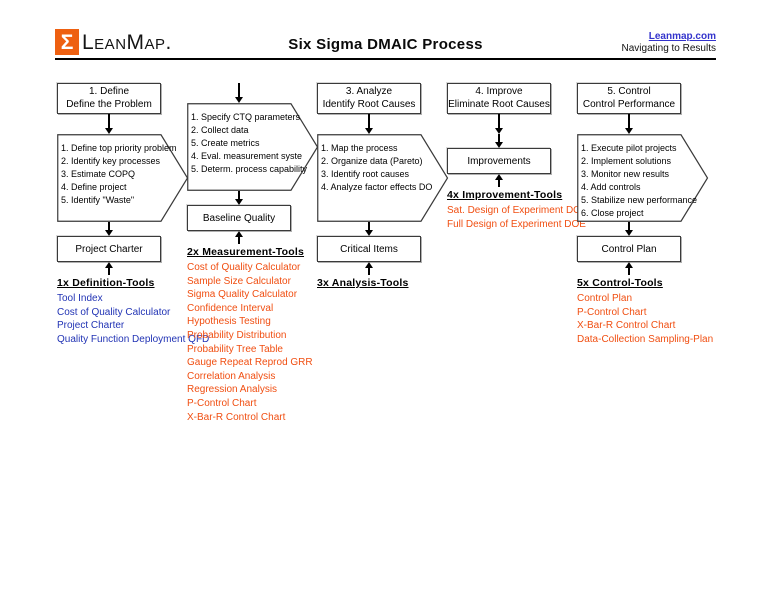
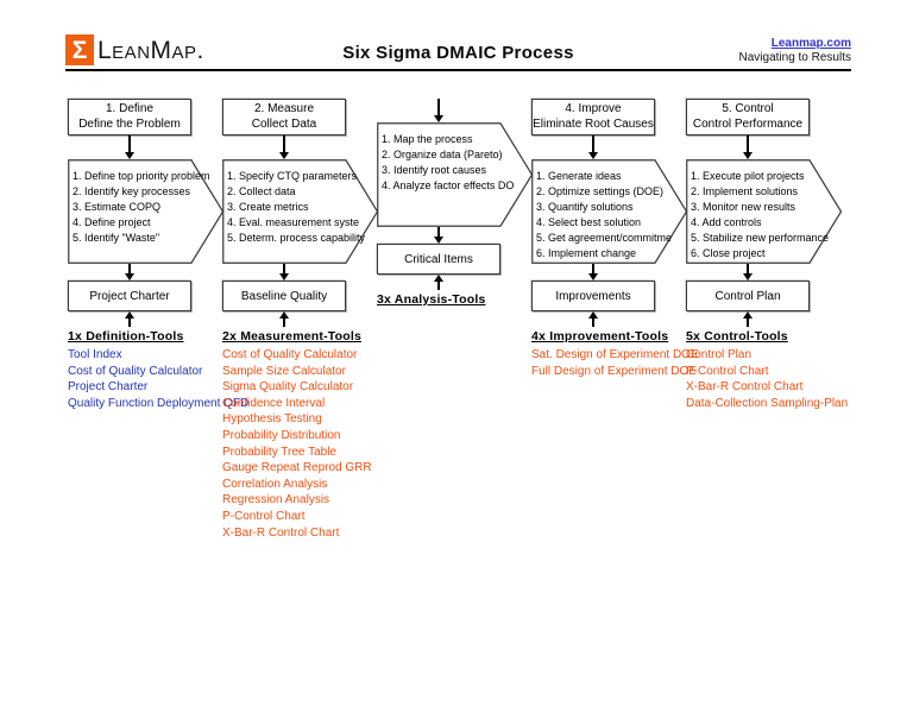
  Σ
  LeanMap.
  Six Sigma DMAIC Process
  Leanmap.com
  Navigating to Results
  1. Define
  Define the Problem
  1. Define top priority problem
  2. Identify key processes
  3. Estimate COPQ
  4. Define project
  5. Identify "Waste"
  Project Charter
  1x Definition-Tools
  Tool Index
  Cost of Quality Calculator
  Project Charter
  Quality Function Deployment
+ 2. Measure
+ Collect Data
  1. Specify CTQ parameters
  2. Collect data
- 5. Create metrics
+ 3. Create metrics
  4. Eval. measurement syste
  5. Determ. process capability
  Baseline Quality
  2x Measurement-Tools
  Cost of Quality Calculator
  Sample Size Calculator
  Sigma Quality Calculator
  Confidence Interval
  Hypothesis Testing
  Probability Distribution
  Probability Tree Table
  Gauge Repeat Reprod GRR
  Correlation Analysis
  Regression Analysis
  P-Control Chart
  X-Bar-R Control Chart
- 3. Analyze
- Identify Root Causes
  1. Map the process
  2. Organize data (Pareto)
  3. Identify root causes
  4. Analyze factor effects DO
  Critical Items
  3x Analysis-Tools
  4. Improve
  Eliminate Root Causes
+ 1. Generate ideas
+ 2. Optimize settings (DOE)
+ 3. Quantify solutions
+ 4. Select best solution
+ 5. Get agreement/commitme
+ 6. Implement change
  Improvements
  4x Improvement-Tools
  Sat. Design of Experiment DO
  Full Design of Experiment DO
  5. Control
  Control Performance
  1. Execute pilot projects
  2. Implement solutions
  3. Monitor new results
  4. Add controls
  5. Stabilize new performance
  6. Close project
  Control Plan
  5x Control-Tools
  Control Plan
  P-Control Chart
  X-Bar-R Control Chart
  Data-Collection Sampling-Plan
